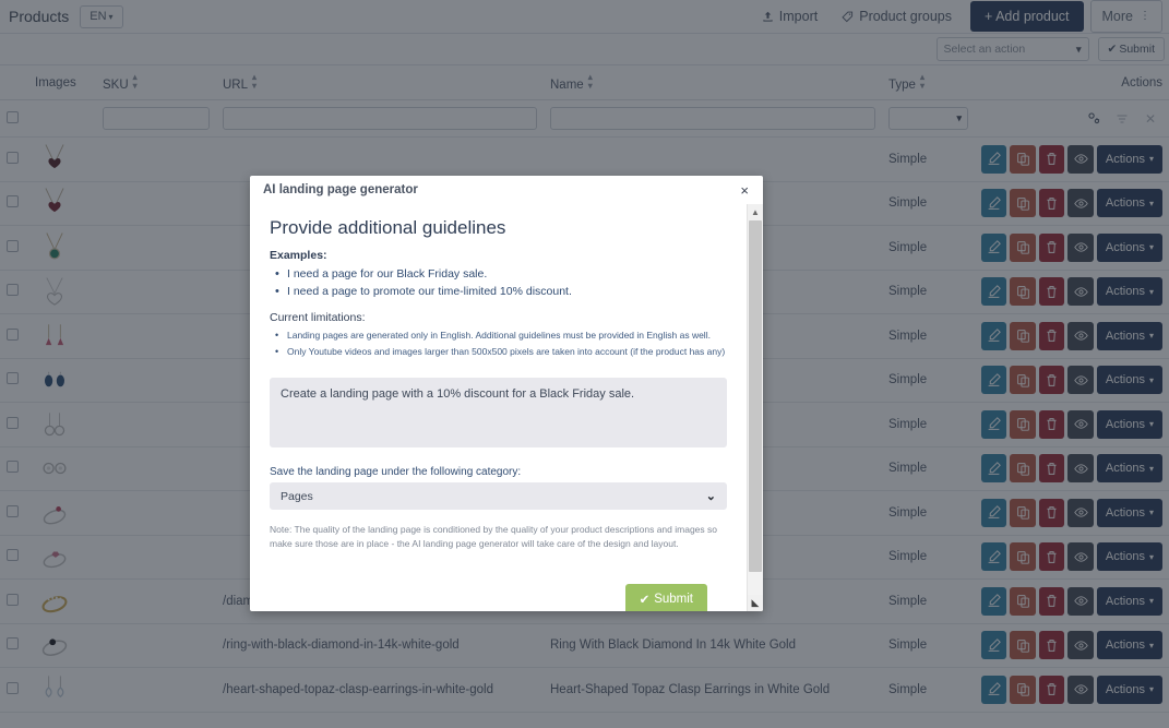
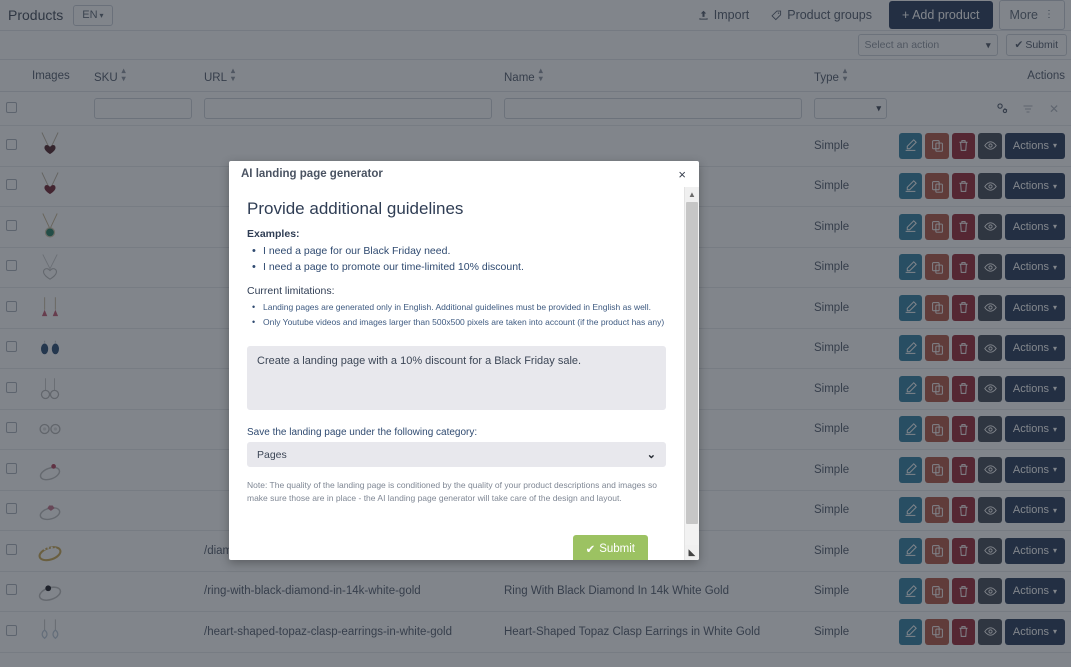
  Products
  EN ▾
  Import
  Product groups
  + Add product
  More
  ⋮
  Select an action
  ▾
  ✔
  Submit
  	Images	SKU▴▾	URL▴▾	Name▴▾	Type▴▾	Actions
  					▾	✕
  					Simple	Actions ▾
  					Simple	Actions ▾
  					Simple	Actions ▾
  					Simple	Actions ▾
  					Simple	Actions ▾
  					Simple	Actions ▾
  					Simple	Actions ▾
  			/ring-with-black-diamond-in-14k-white-gold	Ring With Black Diamond In 14k White Gold	Simple	Actions ▾
  			/heart-shaped-topaz-clasp-earrings-in-white-gold	Heart-Shaped Topaz Clasp Earrings in White Gold	Simple	Actions ▾
  AI landing page generator
  ×
  Provide additional guidelines
  Examples:
- I need a page for our Black Friday sale.
+ I need a page for our Black Friday need.
  I need a page to promote our time-limited 10% discount.
  Current limitations:
  Landing pages are generated only in English. Additional guidelines must be provided in English as well.
  Only Youtube videos and images larger than 500x500 pixels are taken into account (if the product has any)
  Create a landing page with a 10% discount for a Black Friday sale.
  Save the landing page under the following category:
  Pages
  ⌄
  Note: The quality of the landing page is conditioned by the quality of your product descriptions and images so make sure those are in place - the AI landing page generator will take care of the design and layout.
  ✔
  Submit
  ▲
  ◣
